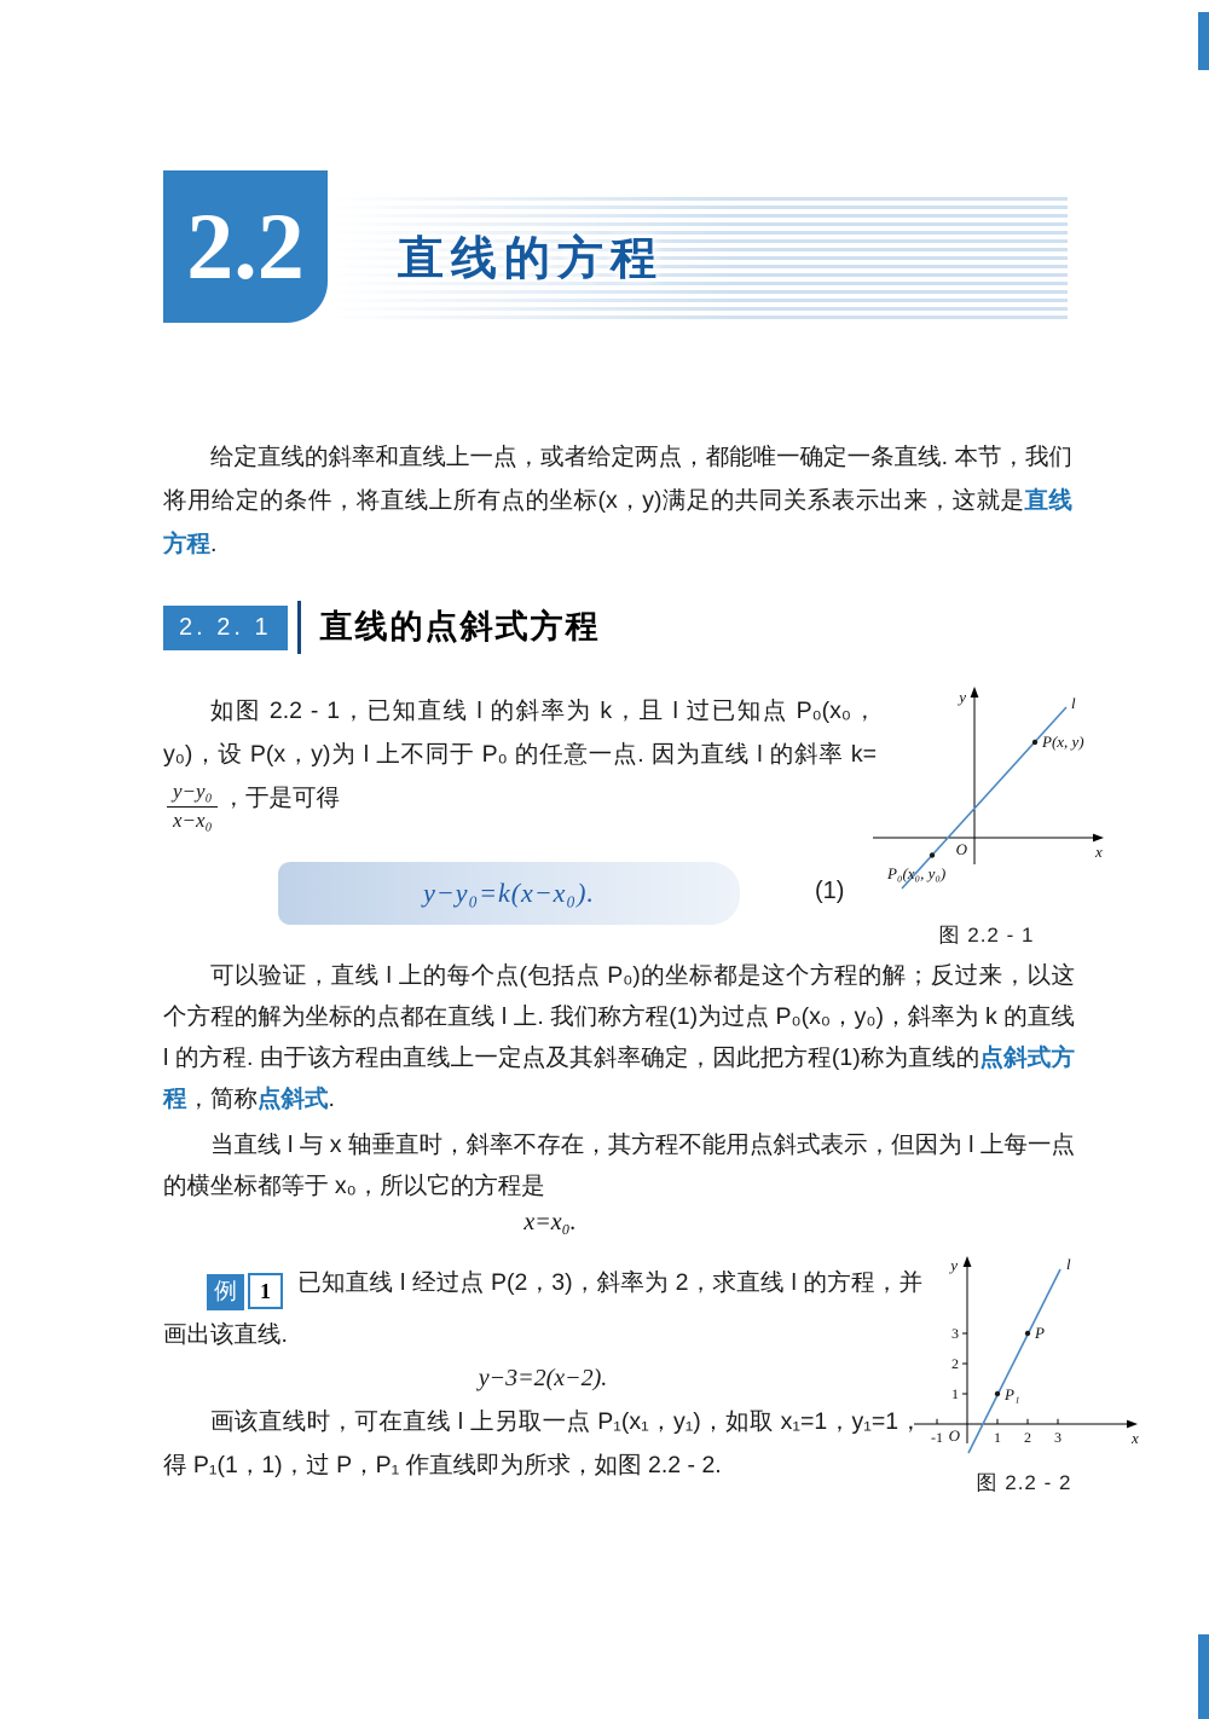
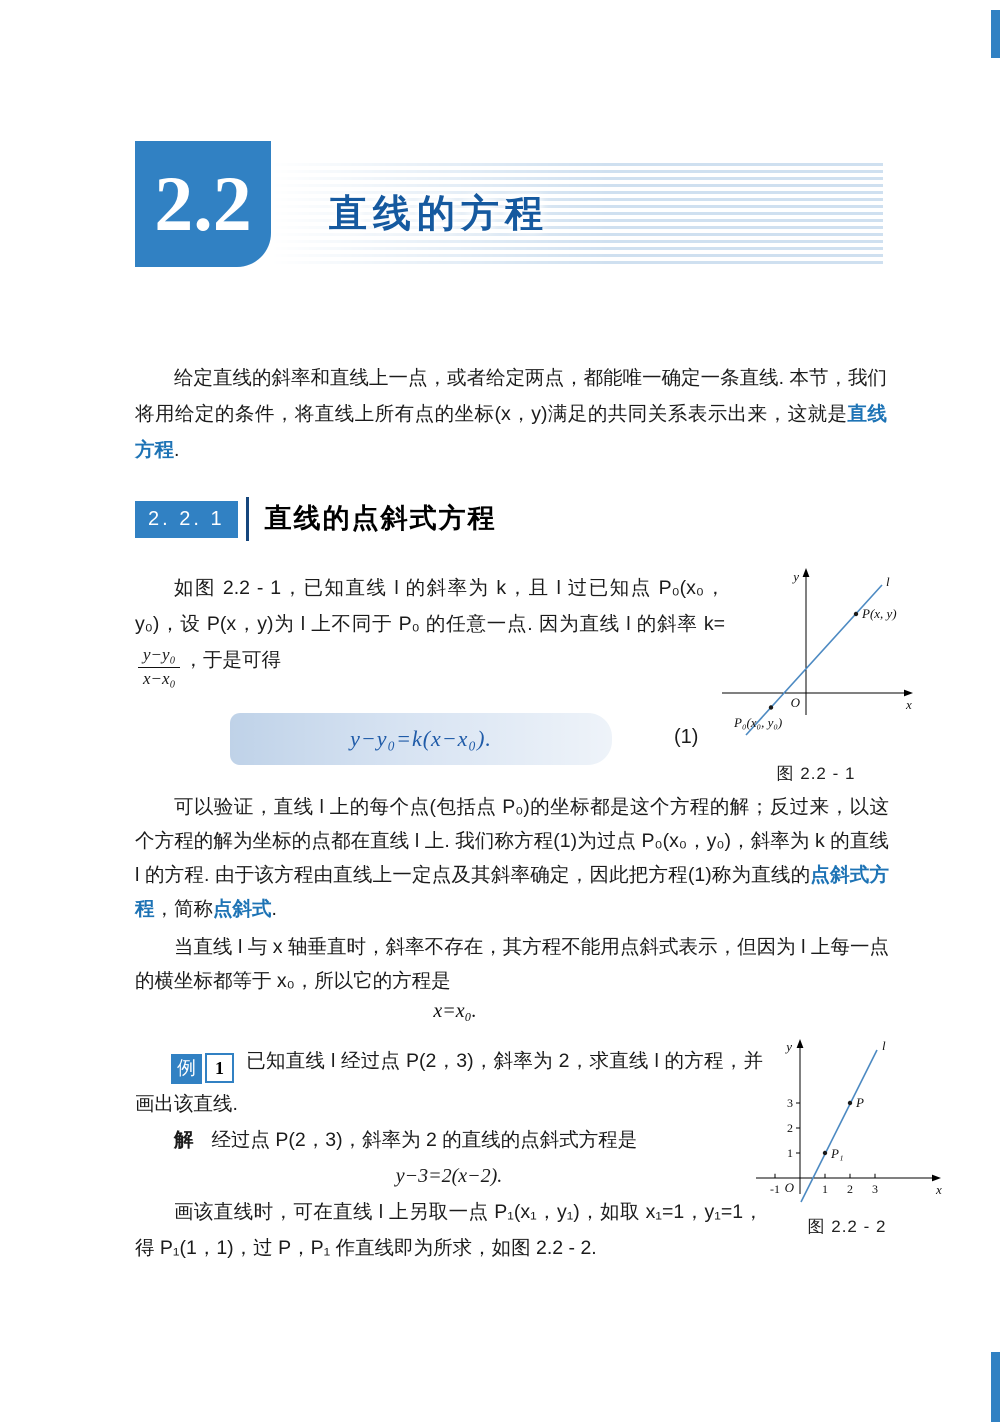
  2.2
  直线的方程
  给定直线的斜率和直线上一点，或者给定两点，都能唯一确定一条直线. 本节，我们将用给定的条件，将直线上所有点的坐标(x，y)满足的共同关系表示出来，这就是直线方程.
  2. 2. 1
  直线的点斜式方程
  如图 2.2 - 1，已知直线 l 的斜率为 k，且 l 过已知点 P₀(x₀，y₀)，设 P(x，y)为 l 上不同于 P₀ 的任意一点. 因为直线 l 的斜率 k=
  y−y₀
  x−x₀
  ，于是可得
  y−y₀=k(x−x₀).
  (1)
  y
  l
  P(x, y)
  O
  x
  P₀(x₀, y₀)
  图 2.2 - 1
  可以验证，直线 l 上的每个点(包括点 P₀)的坐标都是这个方程的解；反过来，以这个方程的解为坐标的点都在直线 l 上. 我们称方程(1)为过点 P₀(x₀，y₀)，斜率为 k 的直线 l 的方程. 由于该方程由直线上一定点及其斜率确定，因此把方程(1)称为直线的点斜式方程，简称点斜式.
  当直线 l 与 x 轴垂直时，斜率不存在，其方程不能用点斜式表示，但因为 l 上每一点的横坐标都等于 x₀，所以它的方程是
  x=x₀.
  例 1 已知直线 l 经过点 P(2，3)，斜率为 2，求直线 l 的方程，并画出该直线.
+ 解 经过点 P(2，3)，斜率为 2 的直线的点斜式方程是
  y−3=2(x−2).
  画该直线时，可在直线 l 上另取一点 P₁(x₁，y₁)，如取 x₁=1，y₁=1，得 P₁(1，1)，过 P，P₁ 作直线即为所求，如图 2.2 - 2.
  y
  l
  P
  P₁
  O
  x
  -1
  1
  2
  3
  1
  2
  3
  图 2.2 - 2
